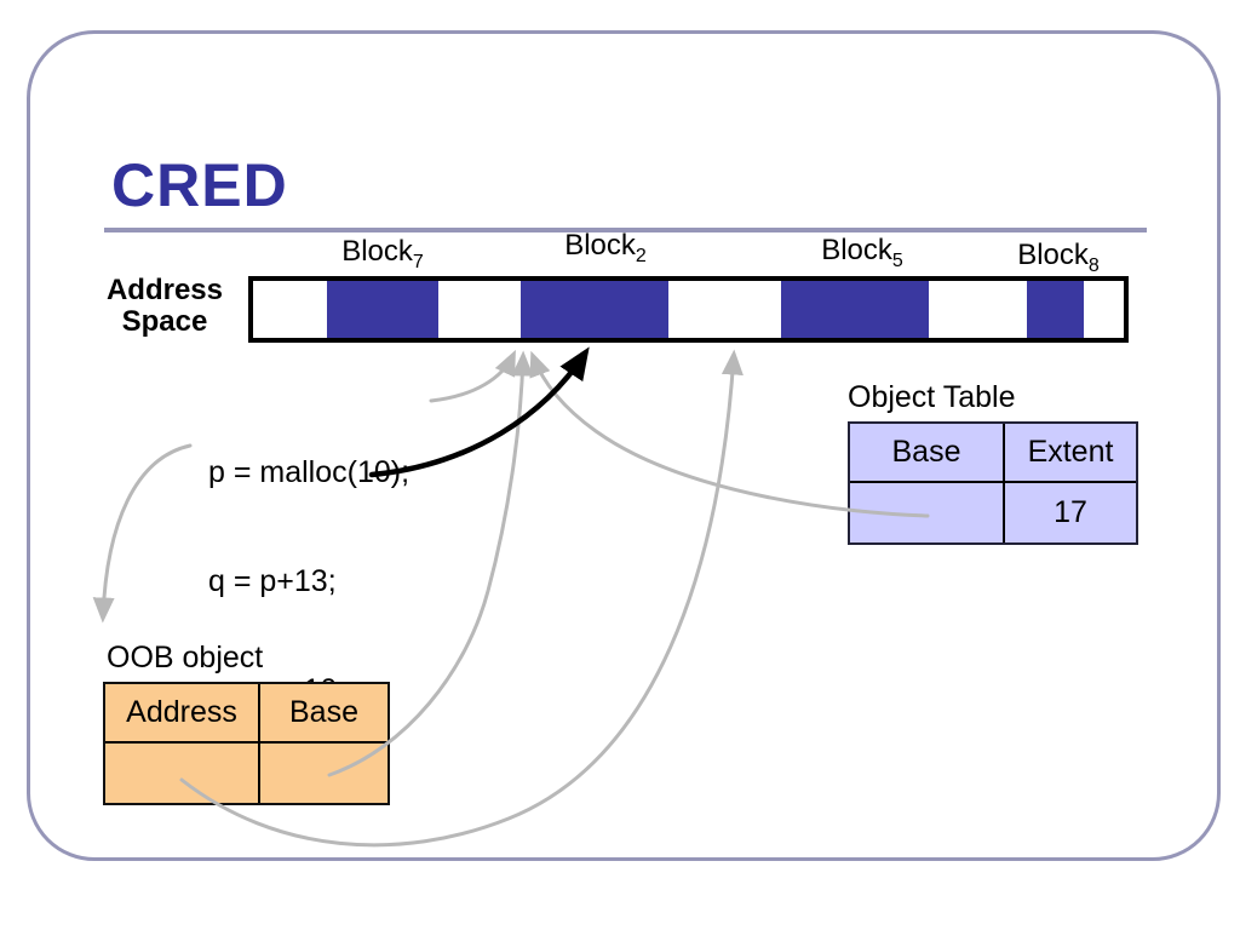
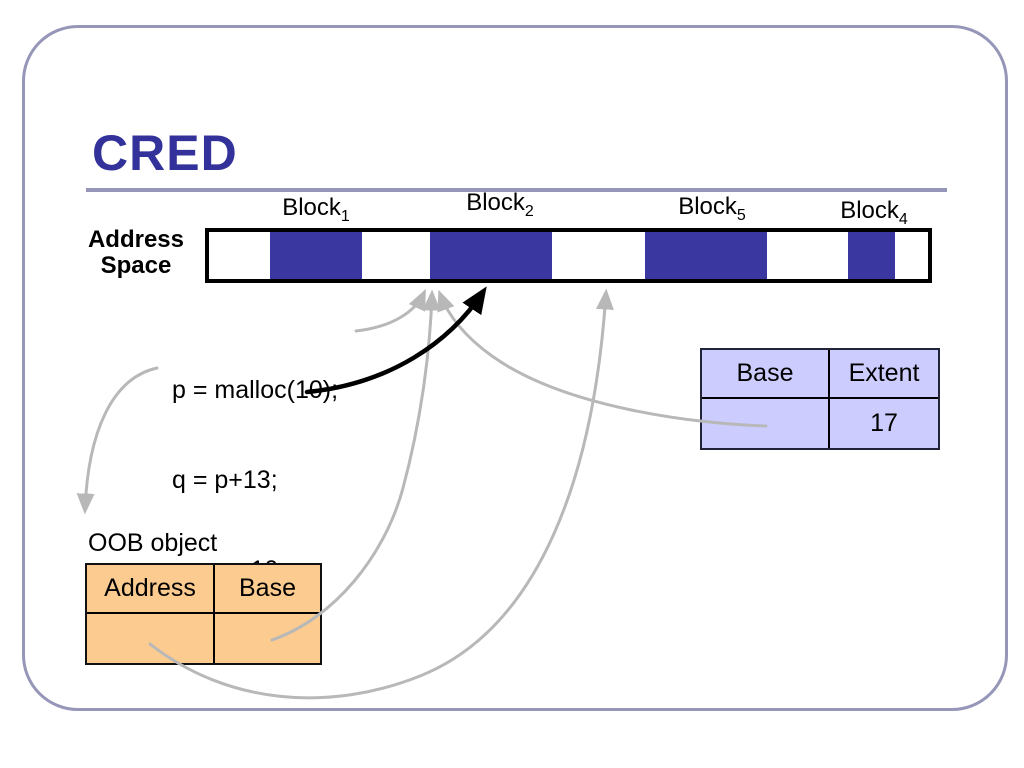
  CRED
  Address
  Space
- Block7
+ Block1
  Block2
  Block5
- Block8
+ Block4
  p = malloc(1
  q = p+13;
- Object Table
  Base
  Extent
  17
  OOB object
  Address
  Base
